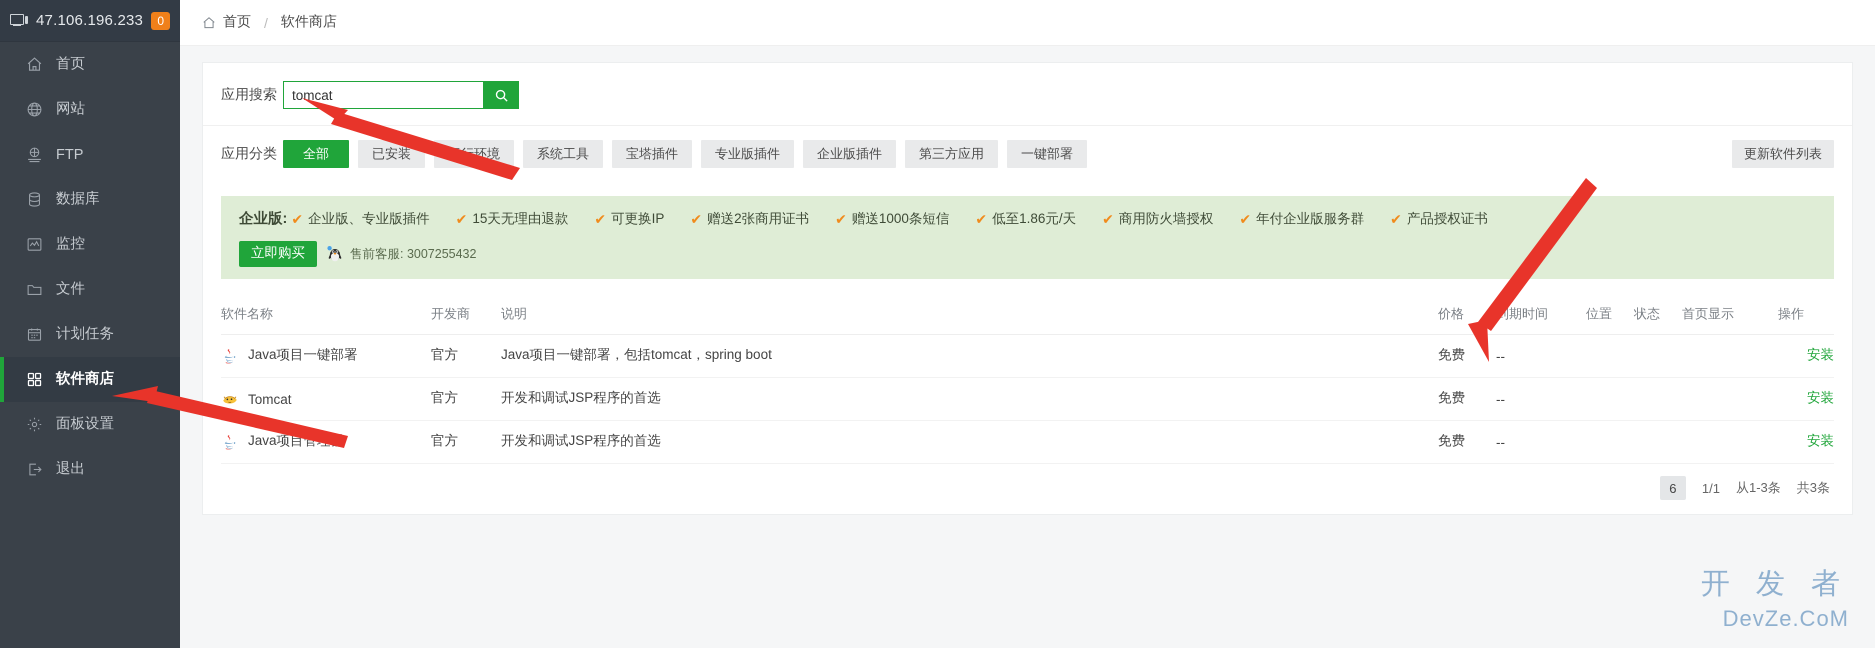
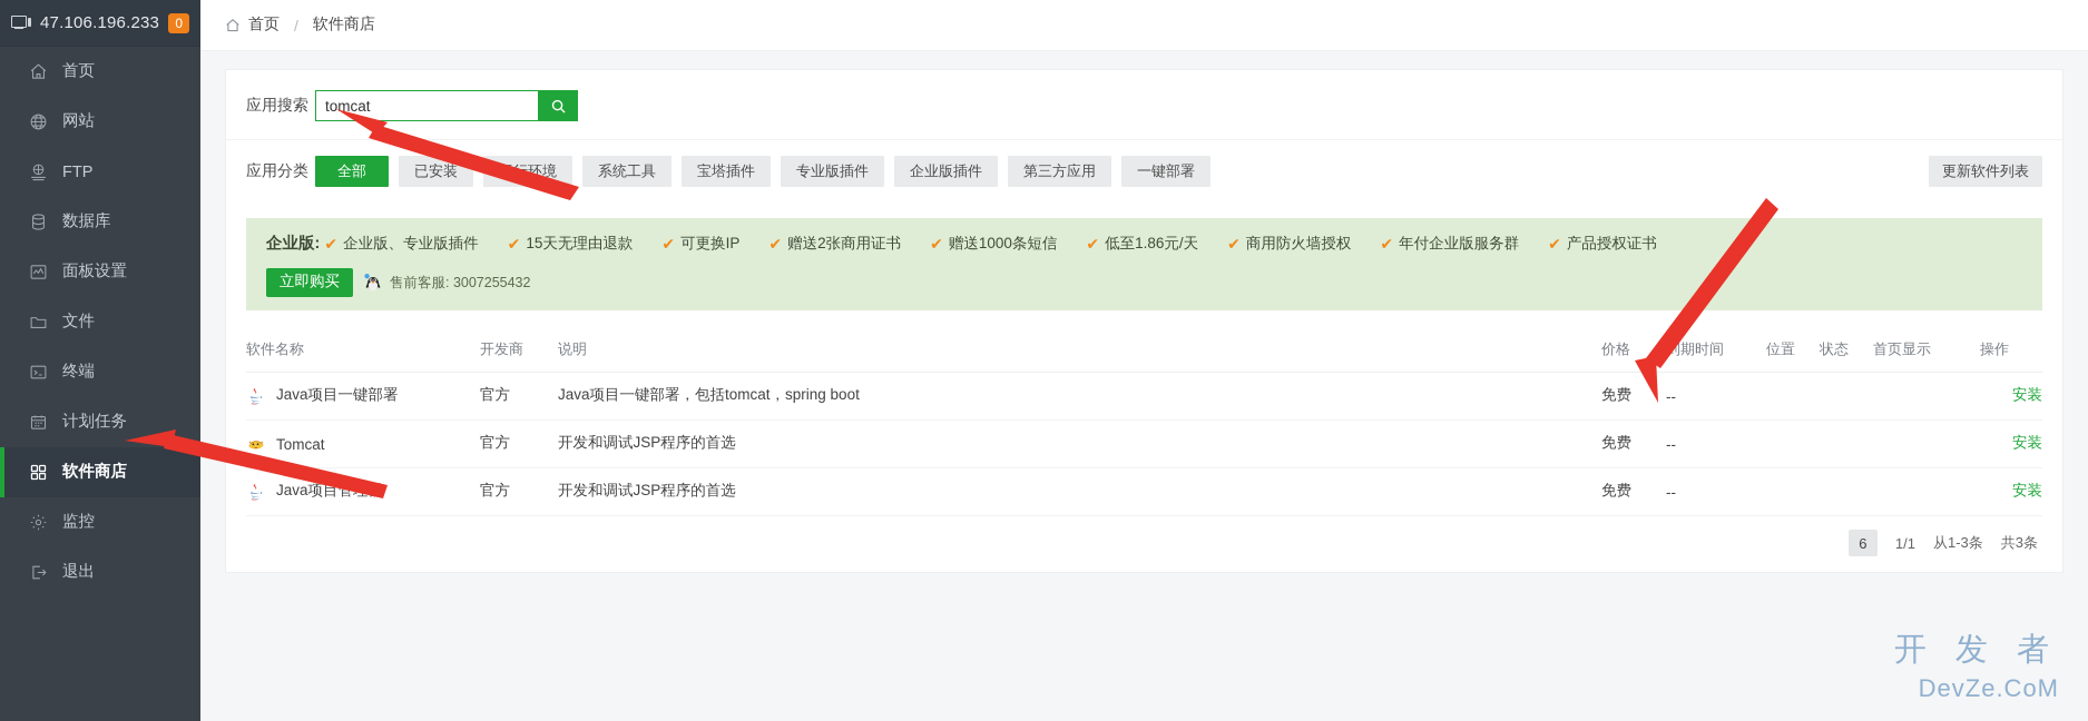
  47.106.196.233
  0
  首页
  网站
  FTP
  数据库
- 监控
+ 面板设置
  文件
+ 终端
  计划任务
  软件商店
- 面板设置
+ 监控
  退出
  首页
  /
  软件商店
  应用搜索
  tomcat
  应用分类
  全部
  已安装
  系统工具
  宝塔插件
  专业版插件
  企业版插件
  第三方应用
  一键部署
  更新软件列表
  企业版:
  ✔
  企业版、专业版插件
  ✔
  15天无理由退款
  ✔
  可更换IP
  ✔
  赠送2张商用证书
  ✔
  赠送1000条短信
  ✔
  低至1.86元/天
  ✔
  商用防火墙授权
  ✔
  年付企业版服务群
  ✔
  产品授权证书
  立即购买
  售前客服: 3007255432
  软件名称	开发商	说明	价格	期时间	位置	状态	首页显示	操作
  Java项目一键部署	官方	Java项目一键部署，包括tomcat，spring boot	免费	--				安装
  Tomcat	官方	开发和调试JSP程序的首选	免费	--				安装
  Java项目管	官方	开发和调试JSP程序的首选	免费	--				安装
  6
  1/1
  从1-3条
  共3条
  开 发 者
  DevZe.CoM
